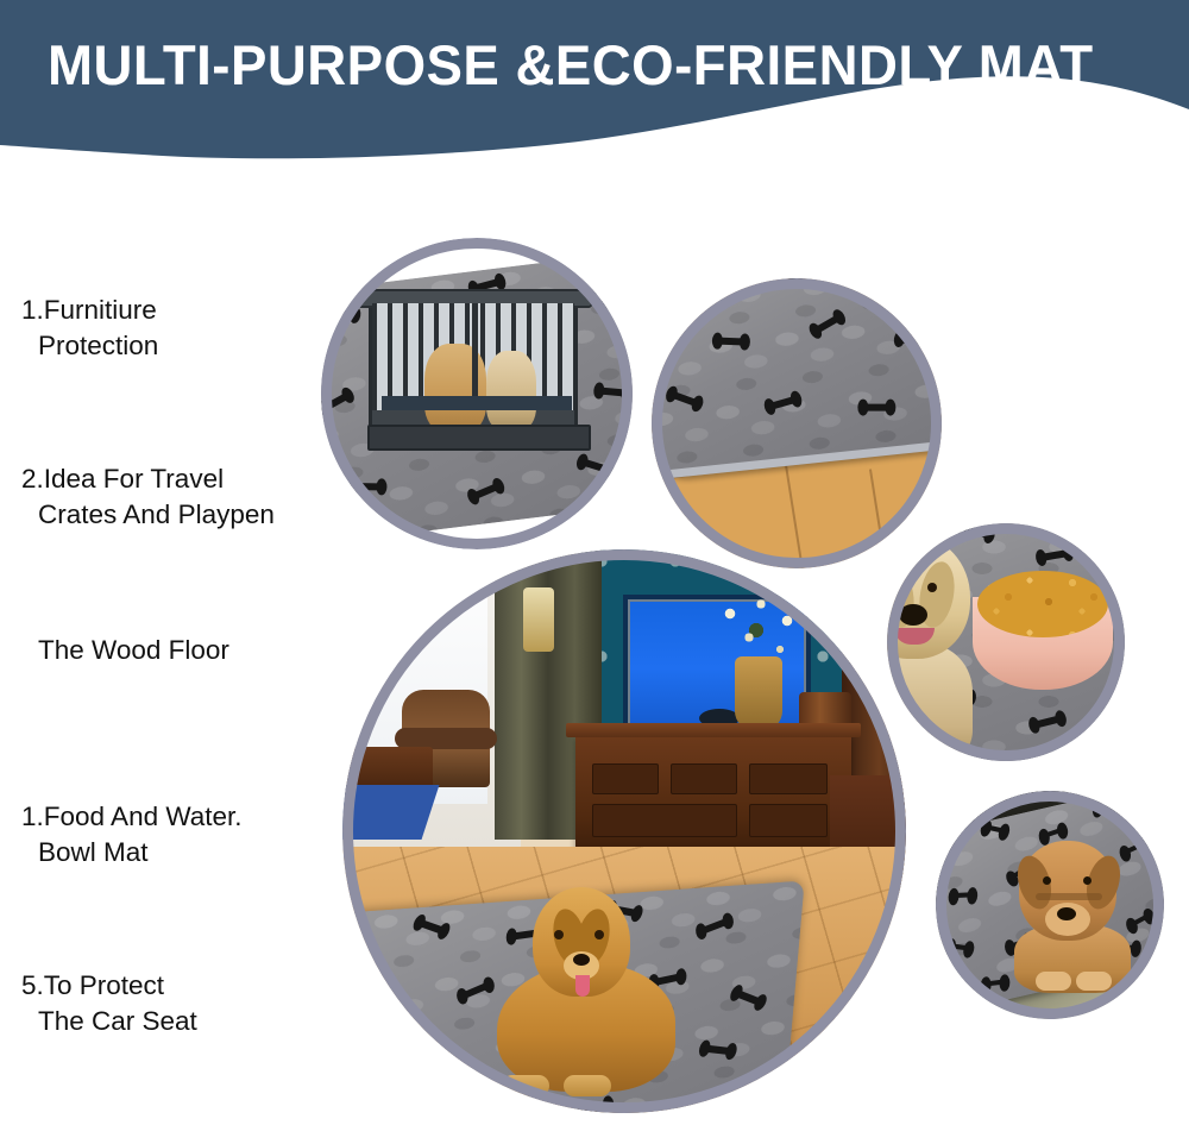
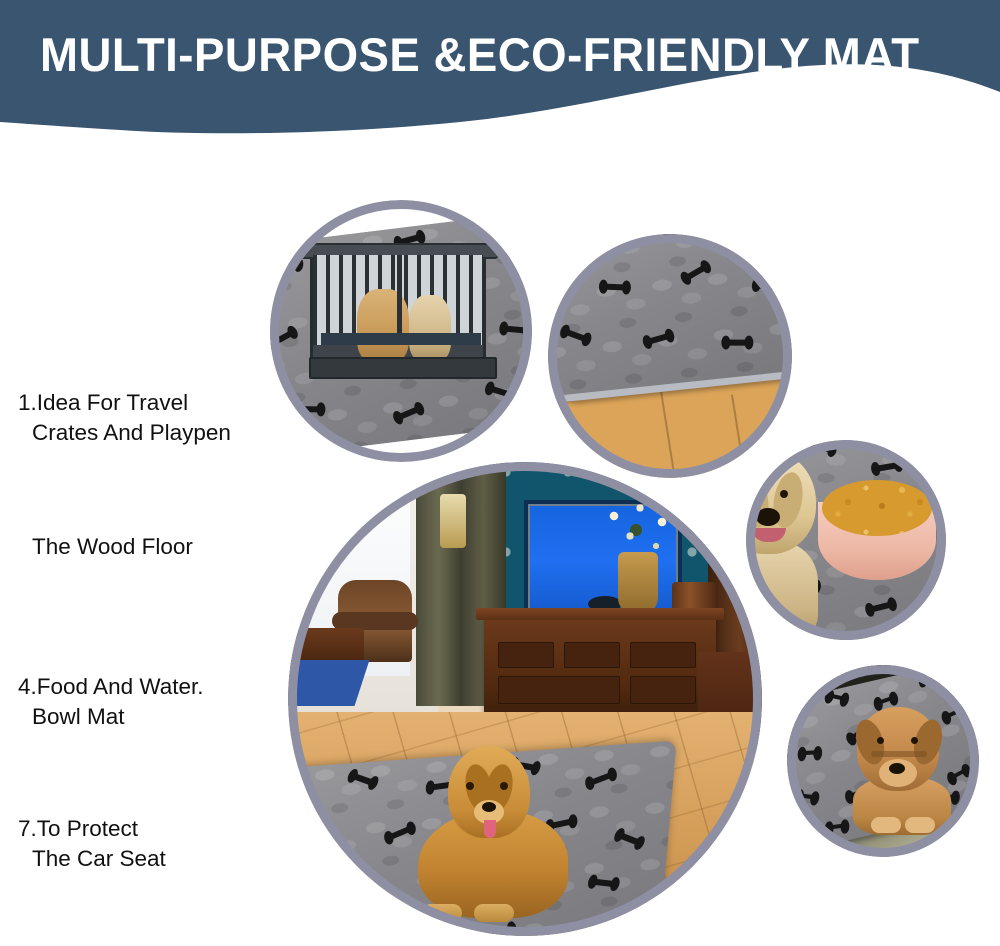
  MULTI-PURPOSE &ECO-FRIENDLY MAT
- 1.Furnitiure
- Protection
- 2.Idea For Travel
+ 1.Idea For Travel
  Crates And Playpen
  The Wood Floor
- 1.Food And Water.
+ 4.Food And Water.
  Bowl Mat
- 5.To Protect
+ 7.To Protect
  The Car Seat
